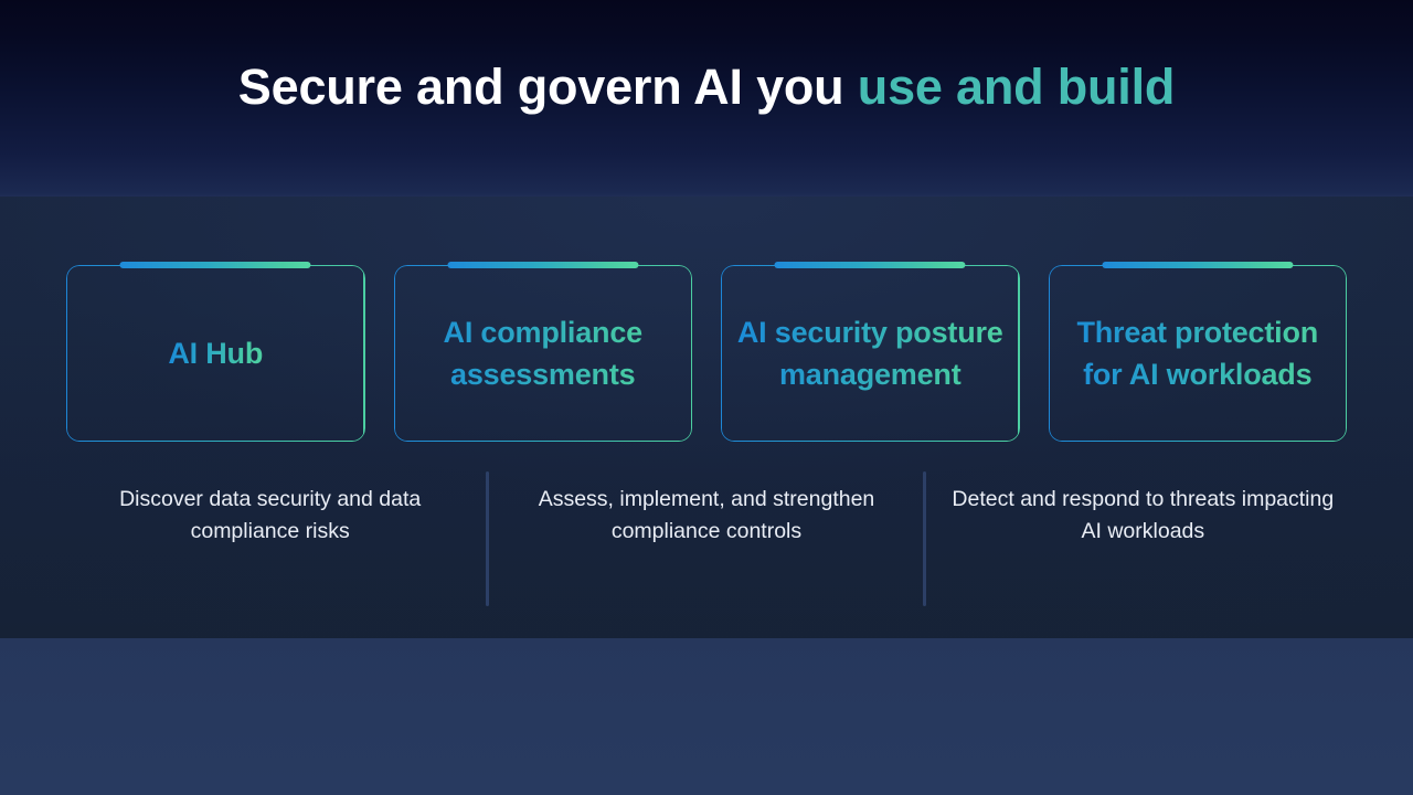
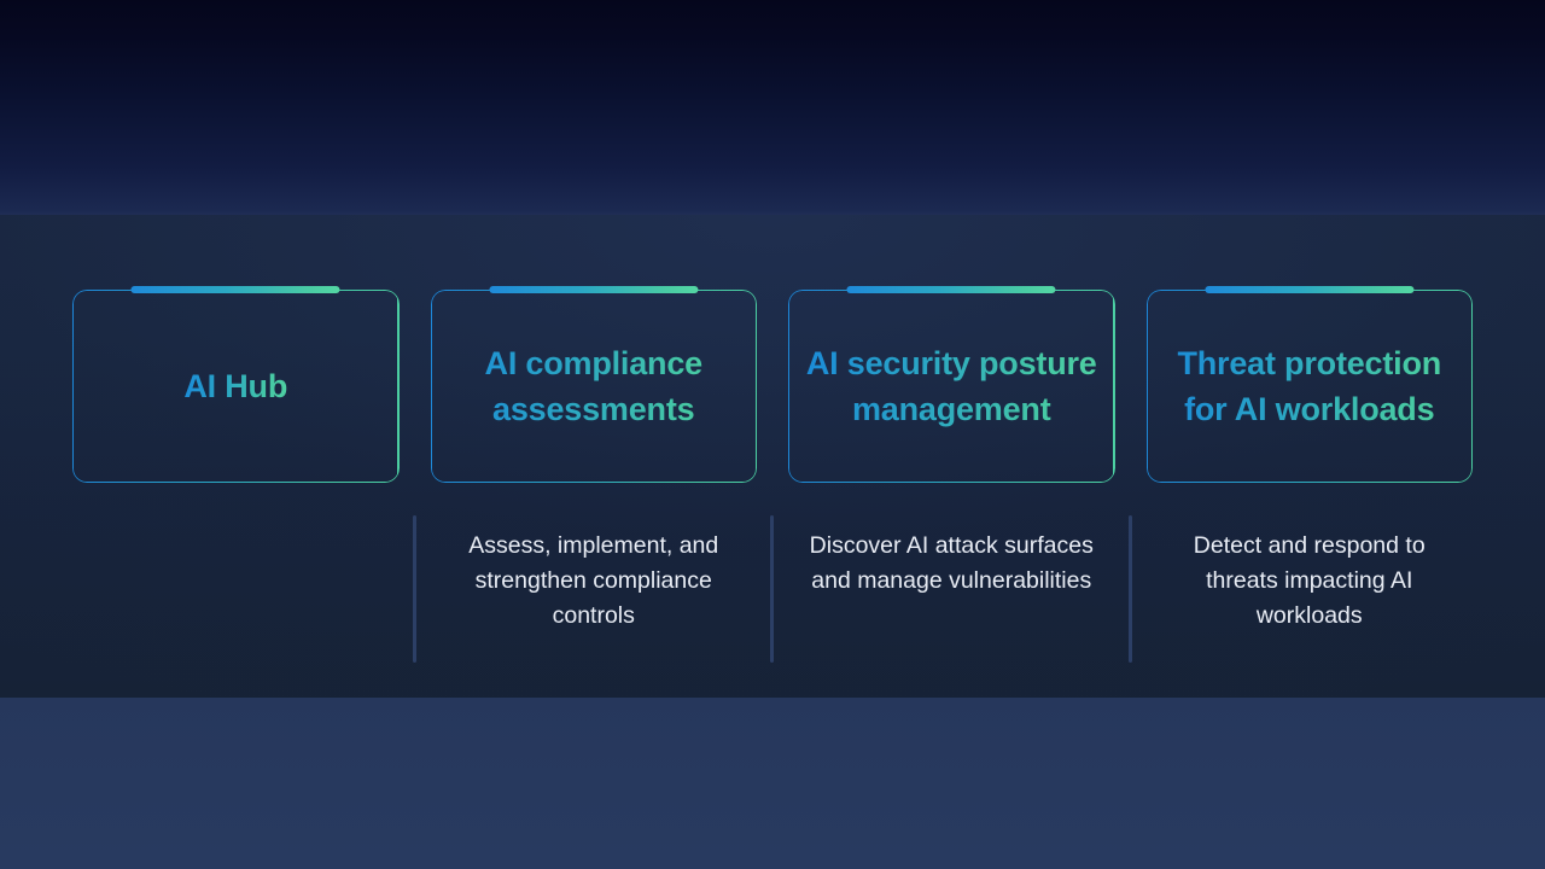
- Secure and govern AI you use and build
- Discover data security and data compliance risks
  Assess, implement, and strengthen compliance controls
+ Discover AI attack surfaces and manage vulnerabilities
  Detect and respond to threats impacting AI workloads
